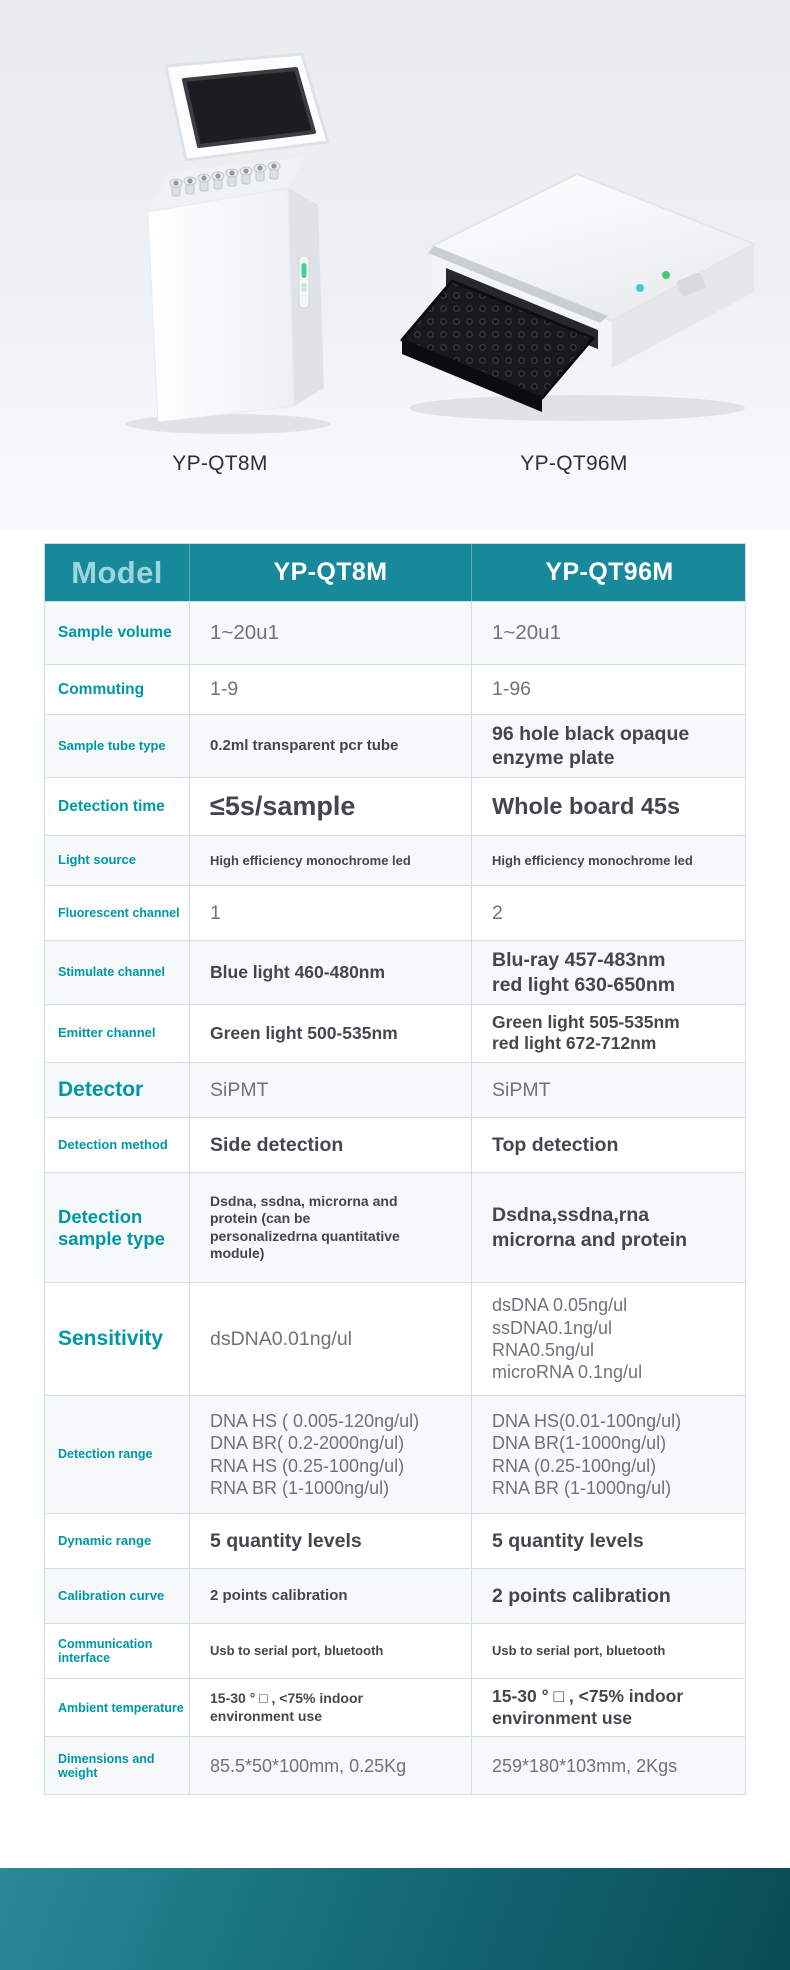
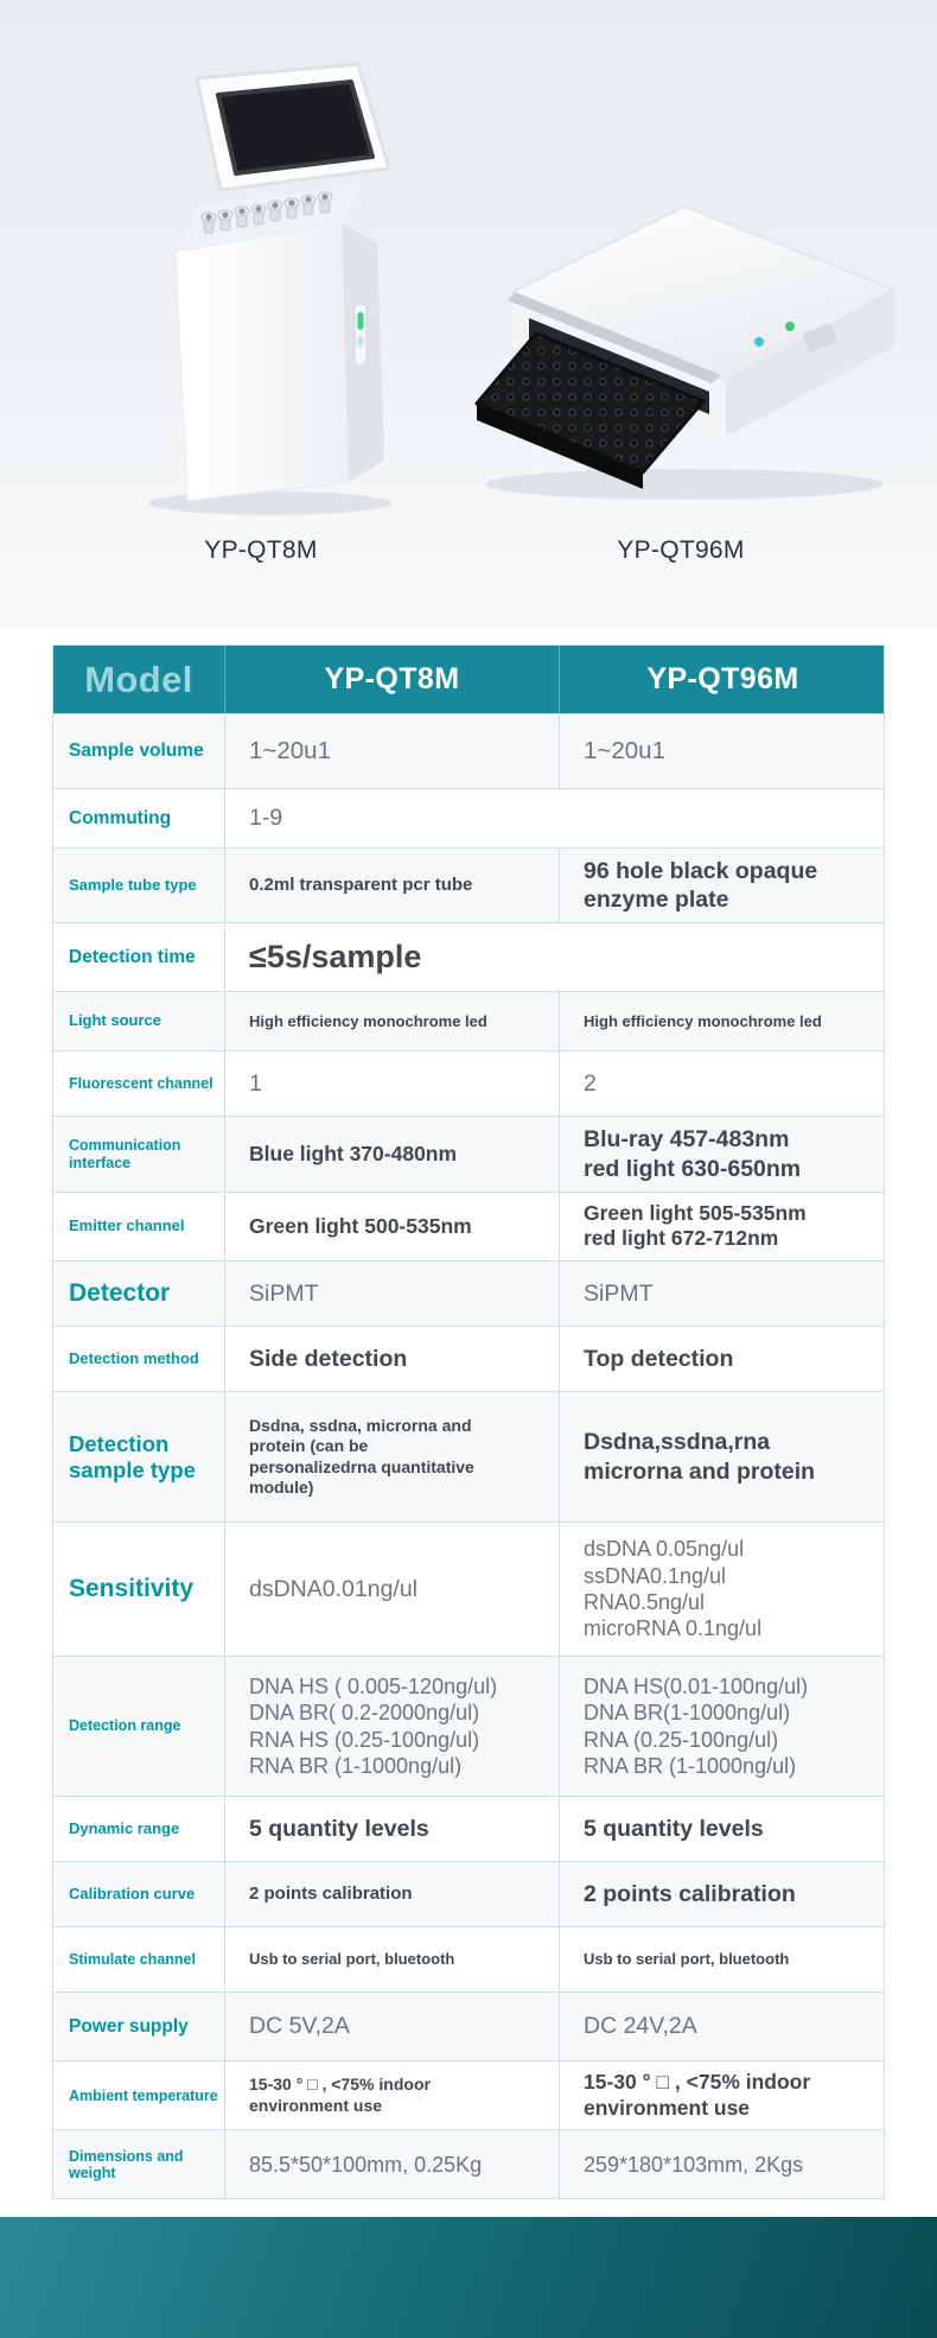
  YP-QT8M
  YP-QT96M
  Model
  YP-QT8M
  YP-QT96M
  Sample volume
  1~20u1
  1~20u1
  Commuting
  1-9
- 1-96
  Sample tube type
  0.2ml transparent pcr tube
  96 hole black opaque
  enzyme plate
  Detection time
  ≤5s/sample
- Whole board 45s
  Light source
  High efficiency monochrome led
  High efficiency monochrome led
  Fluorescent channel
  1
  2
- Stimulate channel
+ Communication interface
- Blue light 460-480nm
+ Blue light 370-480nm
  Blu-ray 457-483nm
  red light 630-650nm
  Emitter channel
  Green light 500-535nm
  Green light 505-535nm
  red light 672-712nm
  Detector
  SiPMT
  SiPMT
  Detection method
  Side detection
  Top detection
  Detection sample type
  Dsdna, ssdna, microrna and
  protein (can be
  personalizedrna quantitative
  module)
  Dsdna,ssdna,rna
  microrna and protein
  Sensitivity
  dsDNA0.01ng/ul
  dsDNA 0.05ng/ul
  ssDNA0.1ng/ul
  RNA0.5ng/ul
  microRNA 0.1ng/ul
  Detection range
  DNA HS ( 0.005-120ng/ul)
  DNA BR( 0.2-2000ng/ul)
  RNA HS (0.25-100ng/ul)
  RNA BR (1-1000ng/ul)
  DNA HS(0.01-100ng/ul)
  DNA BR(1-1000ng/ul)
  RNA (0.25-100ng/ul)
  RNA BR (1-1000ng/ul)
  Dynamic range
  5 quantity levels
  5 quantity levels
  Calibration curve
  2 points calibration
  2 points calibration
- Communication interface
+ Stimulate channel
  Usb to serial port, bluetooth
  Usb to serial port, bluetooth
+ Power supply
+ DC 5V,2A
+ DC 24V,2A
  Ambient temperature
  15-30 ° □ , <75% indoor
  environment use
  15-30 ° □ , <75% indoor
  environment use
  Dimensions and weight
  85.5*50*100mm, 0.25Kg
  259*180*103mm, 2Kgs
